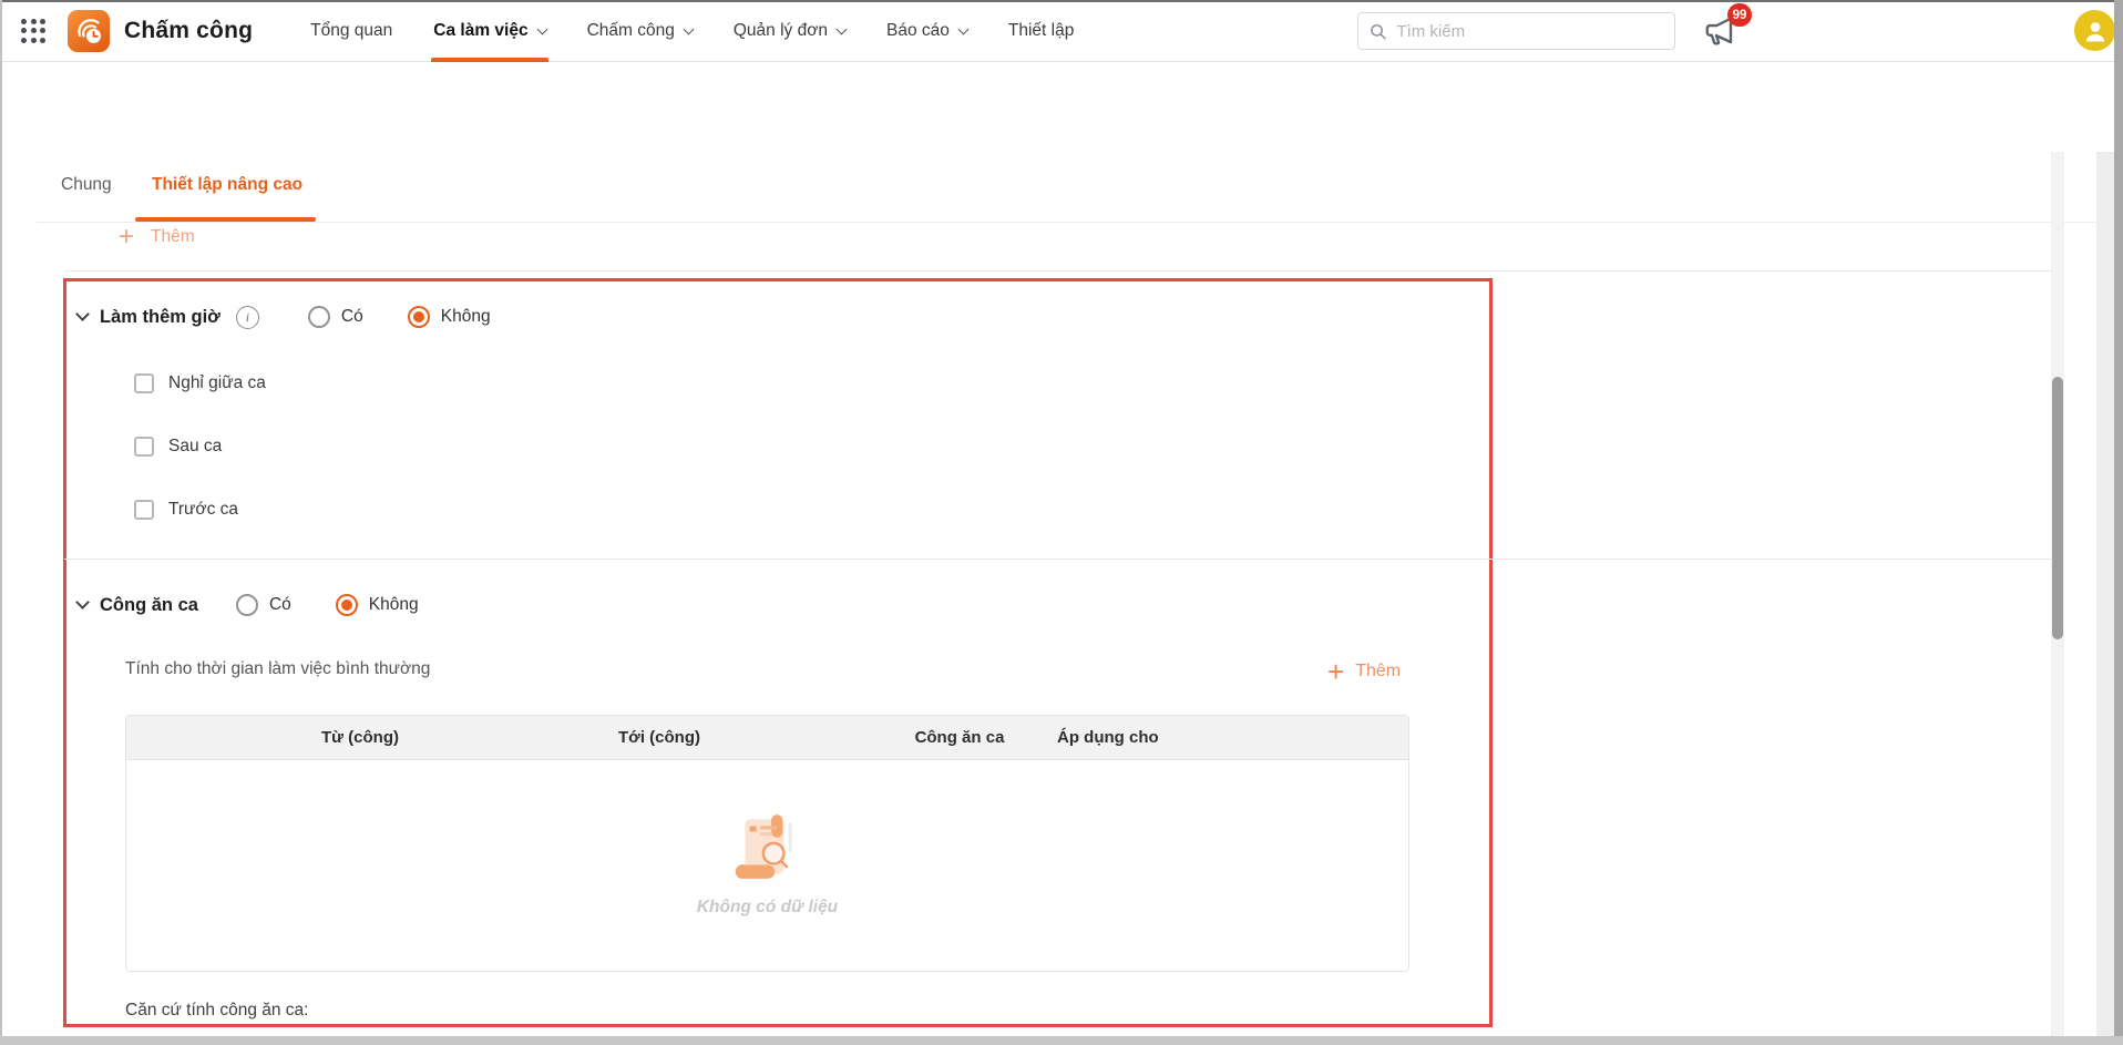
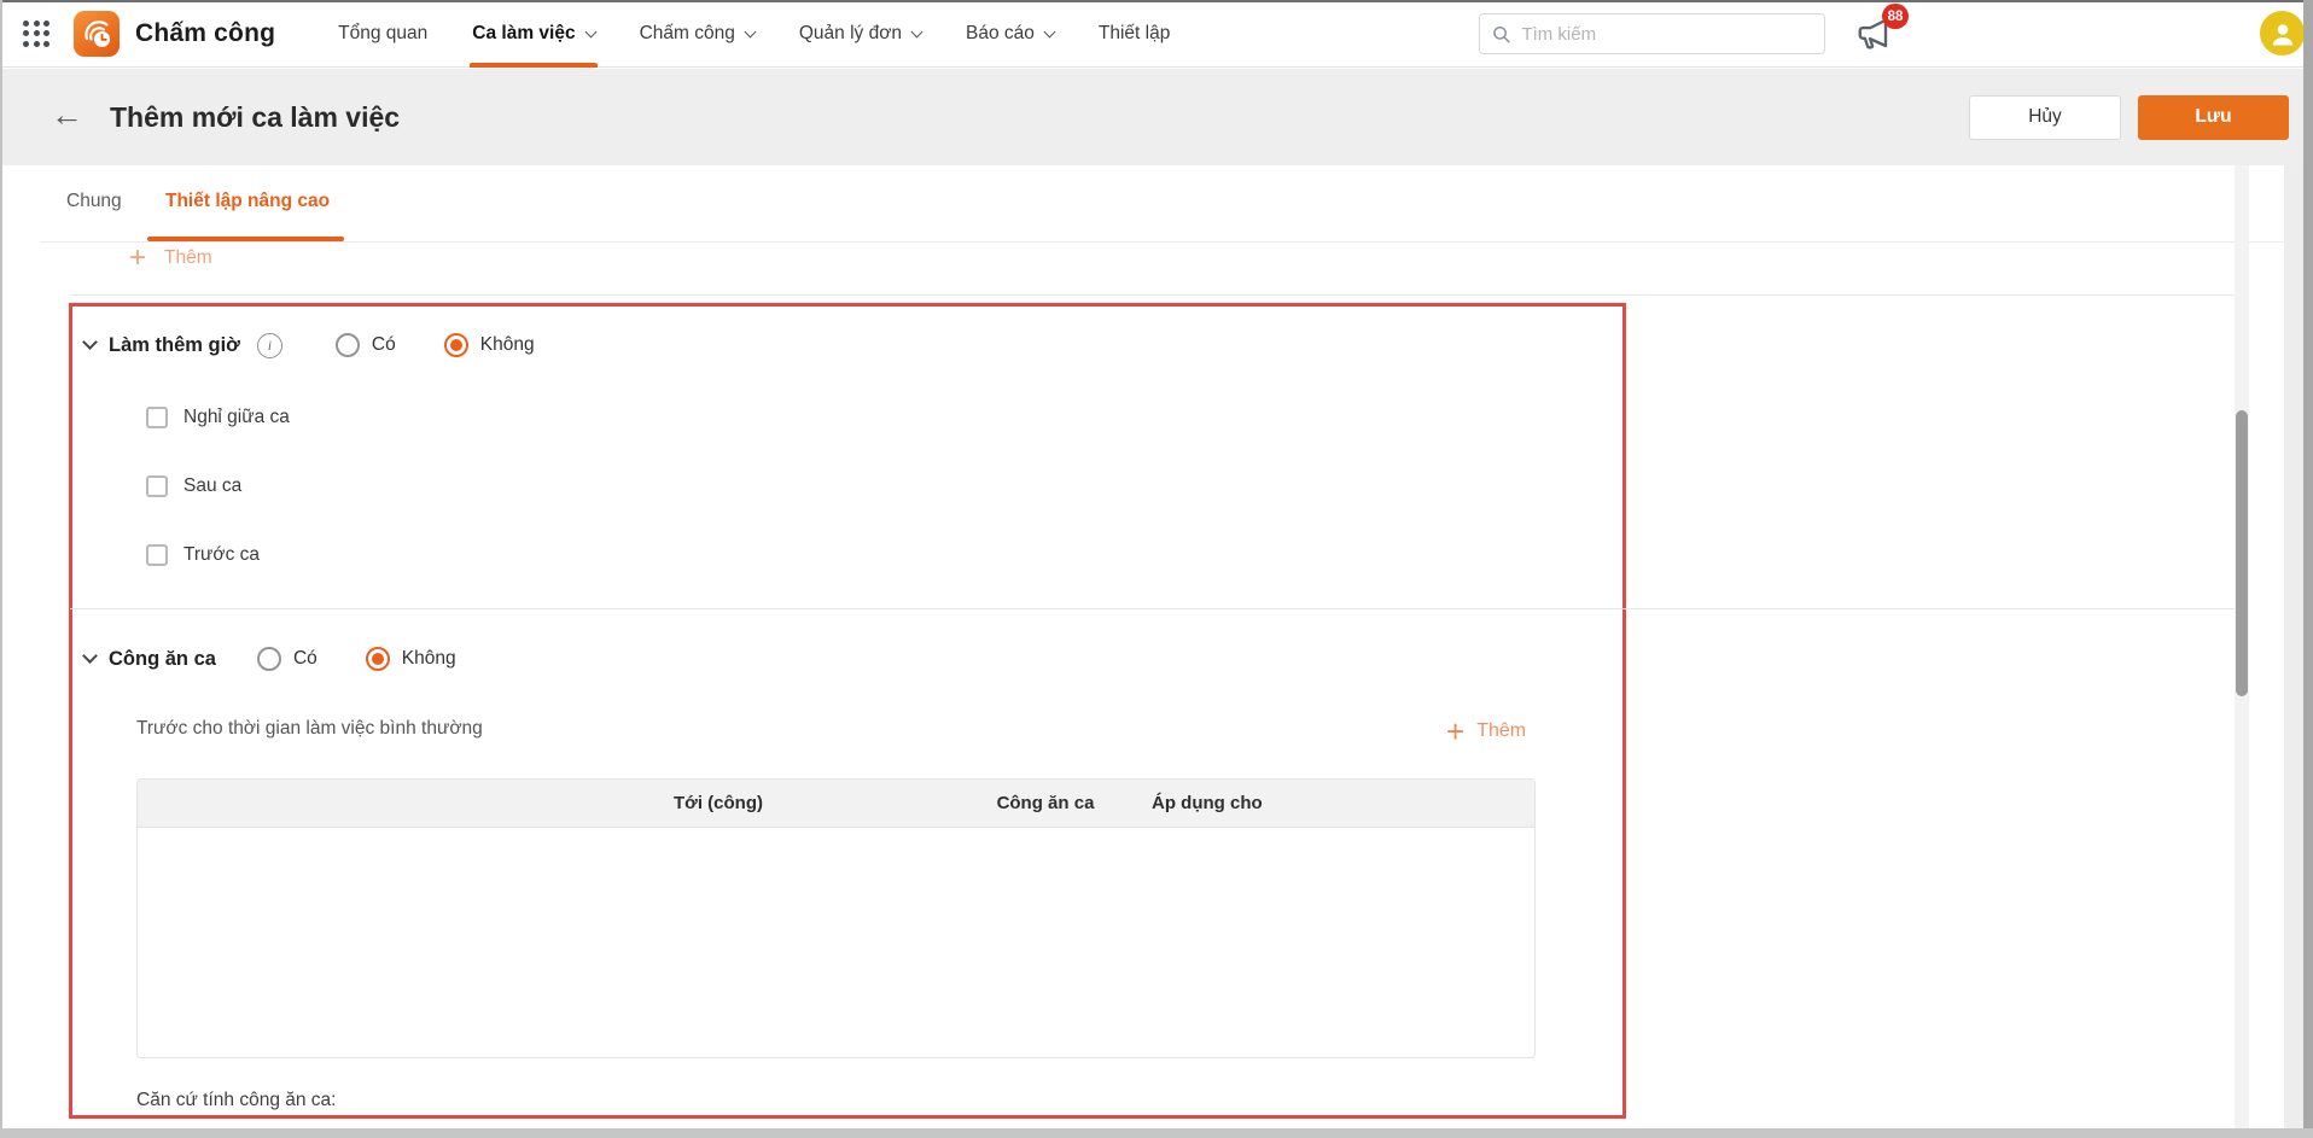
  Chấm công
  Tổng quan
  Ca làm việc
  Chấm công
  Quản lý đơn
  Báo cáo
  Thiết lập
  Tìm kiếm
- 99
+ 88
+ ←
+ Thêm mới ca làm việc
+ Hủy
+ Lưu
  Chung
  Thiết lập nâng cao
  +
  Thêm
  Làm thêm giờ
  i
  Có
  Không
  Nghỉ giữa ca
  Sau ca
  Trước ca
  Công ăn ca
  Có
  Không
- Tính cho thời gian làm việc bình thường
+ Trước cho thời gian làm việc bình thường
  +
  Thêm
- Từ (công)
  Tới (công)
  Công ăn ca
  Áp dụng cho
- Không có dữ liệu
  Căn cứ tính công ăn ca:
